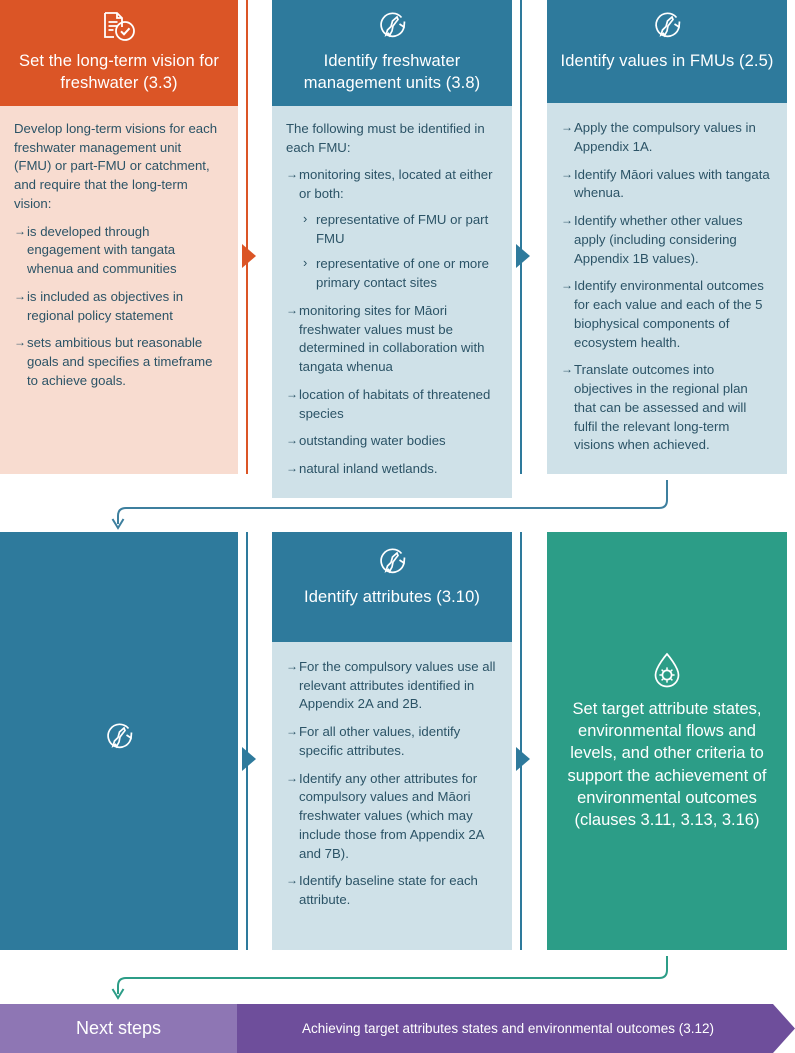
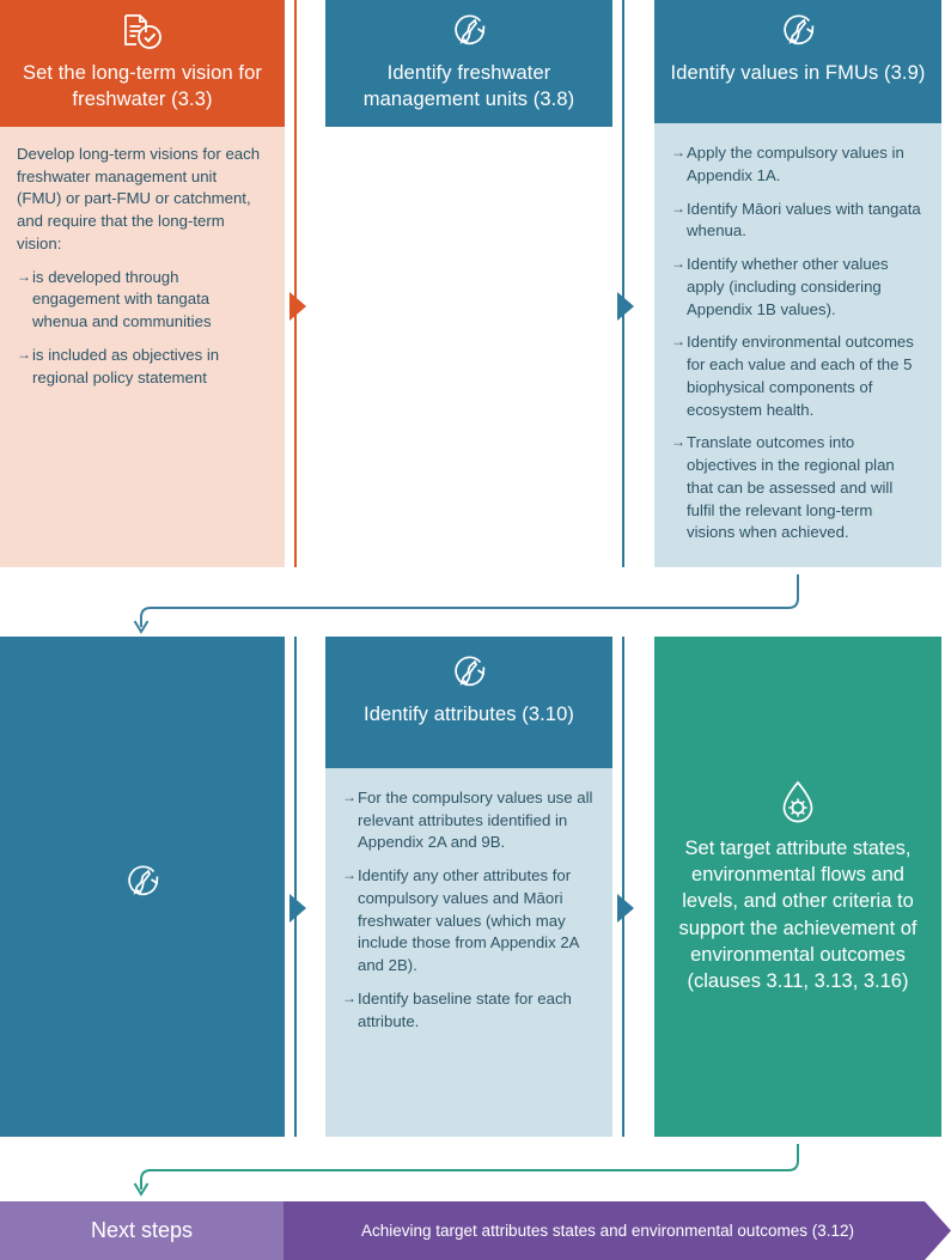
  Set the long-term vision for freshwater (3.3)
  Develop long-term visions for each freshwater management unit (FMU) or part-FMU or catchment, and require that the long-term vision:
  is developed through engagement with tangata whenua and communities
  is included as objectives in regional policy statement
- sets ambitious but reasonable goals and specifies a timeframe to achieve goals.
  Identify freshwater management units (3.8)
- The following must be identified in each FMU:
- monitoring sites, located at either or both:
- representative of FMU or part FMU
- representative of one or more primary contact sites
- monitoring sites for Māori freshwater values must be determined in collaboration with tangata whenua
- location of habitats of threatened species
- outstanding water bodies
- natural inland wetlands.
- Identify values in FMUs (2.5)
+ Identify values in FMUs (3.9)
  Apply the compulsory values in Appendix 1A.
  Identify Māori values with tangata whenua.
  Identify whether other values apply (including considering Appendix 1B values).
  Identify environmental outcomes for each value and each of the 5 biophysical components of ecosystem health.
  Translate outcomes into objectives in the regional plan that can be assessed and will fulfil the relevant long-term visions when achieved.
  Identify attributes (3.10)
- For the compulsory values use all relevant attributes identified in Appendix 2A and 2B.
+ For the compulsory values use all relevant attributes identified in Appendix 2A and 9B.
- For all other values, identify specific attributes.
- Identify any other attributes for compulsory values and Māori freshwater values (which may include those from Appendix 2A and 7B).
+ Identify any other attributes for compulsory values and Māori freshwater values (which may include those from Appendix 2A and 2B).
  Identify baseline state for each attribute.
  Set target attribute states, environmental flows and levels, and other criteria to support the achievement of environmental outcomes (clauses 3.11, 3.13, 3.16)
  Next steps
  Achieving target attributes states and environmental outcomes (3.12)
